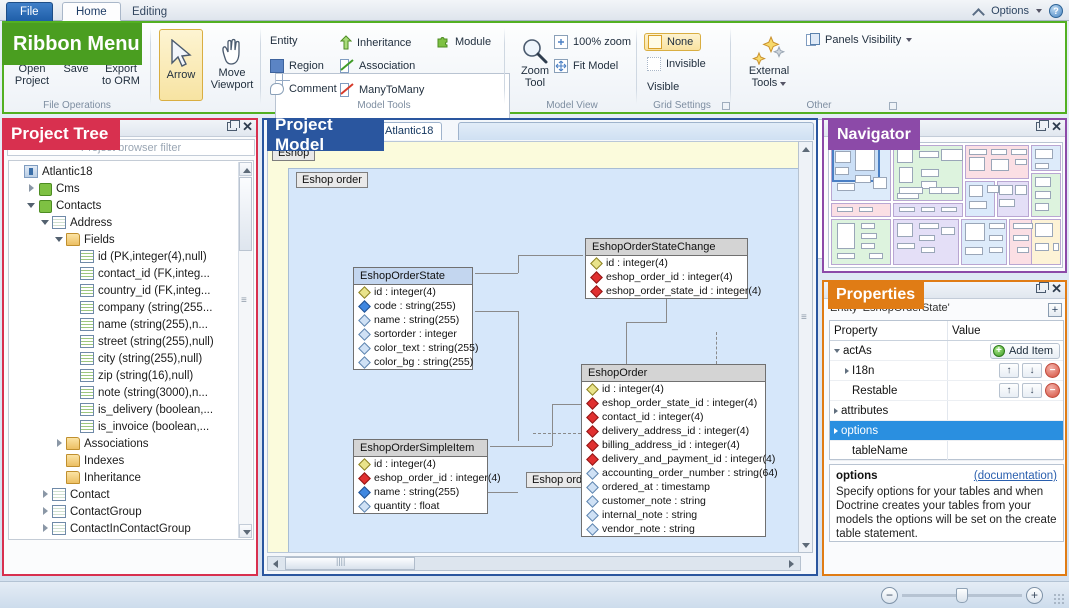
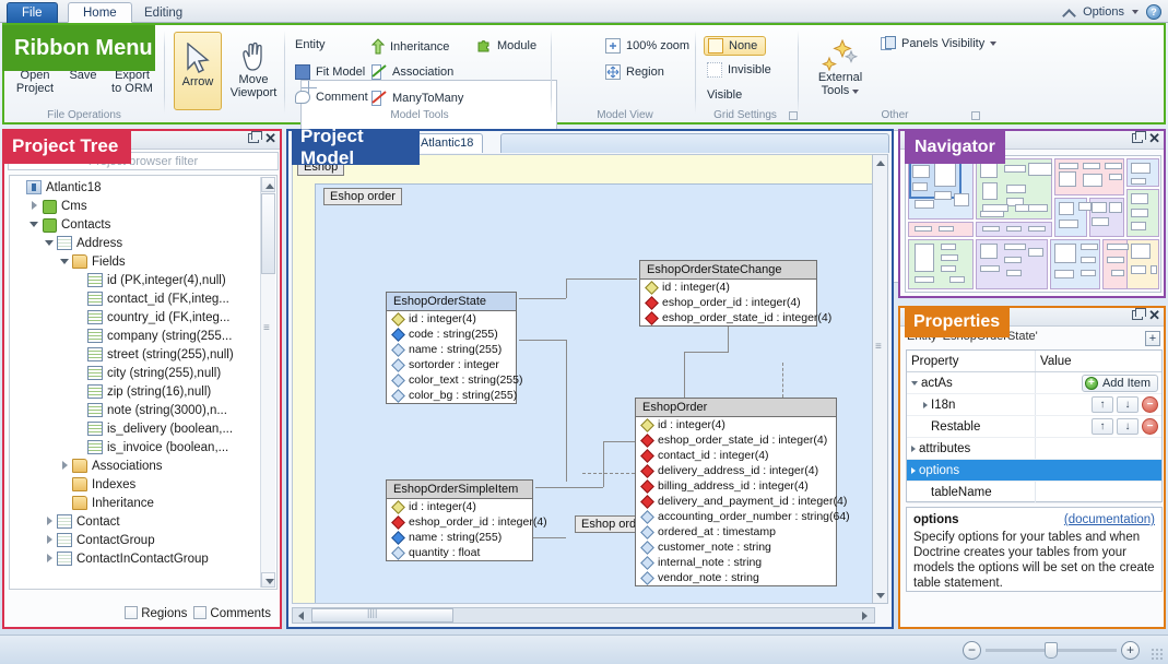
  File
  Home
  Editing
  Options
  ?
  Open
  Project
  Save
  Export
  to ORM
  File Operations
  Arrow
  Move
  Viewport
  Entity
- Region
+ Fit Model
  Comment
  Inheritance
  Association
  ManyToMany
  Module
  Model Tools
- Zoom
- Tool
  100% zoom
- Fit Model
+ Region
  Model View
  None
  Invisible
  Visible
  Grid Settings
  External
  Tools
  Panels Visibility
  Other
  ✕
  Atlantic18
  Cms
  Contacts
  Address
  Fields
  id (PK,integer(4),null)
  contact_id (FK,integ...
  country_id (FK,integ...
  company (string(255...
- name (string(255),n...
  street (string(255),null)
  city (string(255),null)
  zip (string(16),null)
  note (string(3000),n...
  is_delivery (boolean,...
  is_invoice (boolean,...
  Associations
  Indexes
  Inheritance
  Contact
  ContactGroup
  ContactInContactGroup
+ Regions
+ Comments
  Atlantic18
  Eshop
  Eshop order
  EshopOrderState
  id : integer(4)
  code : string(255)
  name : string(255)
  sortorder : integer
  color_text : string(255)
  color_bg : string(255)
  EshopOrderStateChange
  id : integer(4)
  eshop_order_id : integer(4)
  eshop_order_state_id : integer(4)
  EshopOrder
  id : integer(4)
  eshop_order_state_id : integer(4)
  contact_id : integer(4)
  delivery_address_id : integer(4)
  billing_address_id : integer(4)
  delivery_and_payment_id : integer(4)
  accounting_order_number : string(64)
  ordered_at : timestamp
  customer_note : string
  internal_note : string
  vendor_note : string
  EshopOrderSimpleItem
  id : integer(4)
  eshop_order_id : integer(4)
  name : string(255)
  quantity : float
  ≡
  ✕
  ✕
  +
  Property
  Value
  actAs
  +
  Add Item
  I18n
  ↑
  ↓
  −
  Restable
  ↑
  ↓
  −
  attributes
  options
  tableName
  options
  (documentation)
  Specify options for your tables and when Doctrine creates your tables from your models the options will be set on the create table statement.
  −
  +
  Ribbon Menu
  Project Tree
  Project Model
  Navigator
  Properties
